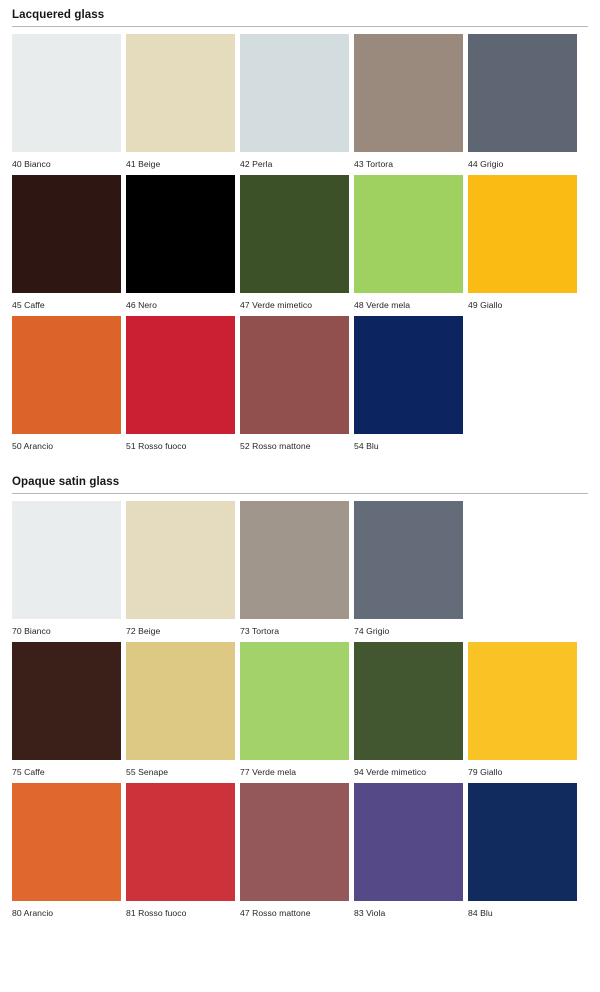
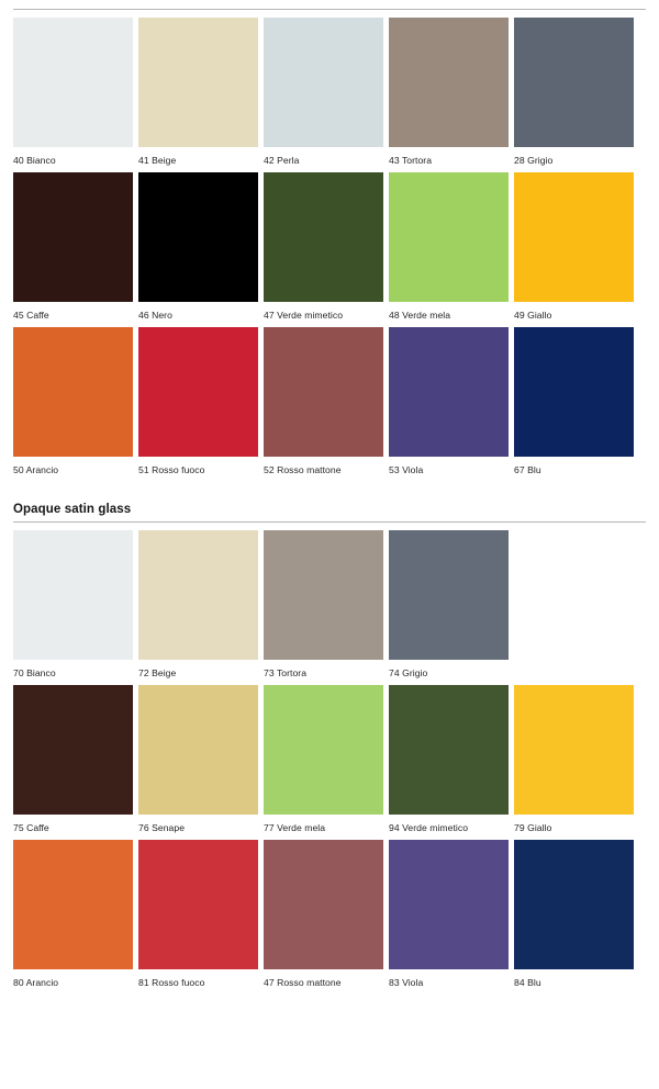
- Lacquered glass
  40 Bianco
  41 Beige
  42 Perla
  43 Tortora
- 44 Grigio
+ 28 Grigio
  45 Caffe
  46 Nero
  47 Verde mimetico
  48 Verde mela
  49 Giallo
  50 Arancio
  51 Rosso fuoco
  52 Rosso mattone
+ 53 Viola
- 54 Blu
+ 67 Blu
  Opaque satin glass
  70 Bianco
  72 Beige
  73 Tortora
  74 Grigio
  75 Caffe
- 55 Senape
+ 76 Senape
  77 Verde mela
  94 Verde mimetico
  79 Giallo
  80 Arancio
  81 Rosso fuoco
  47 Rosso mattone
  83 Viola
  84 Blu
